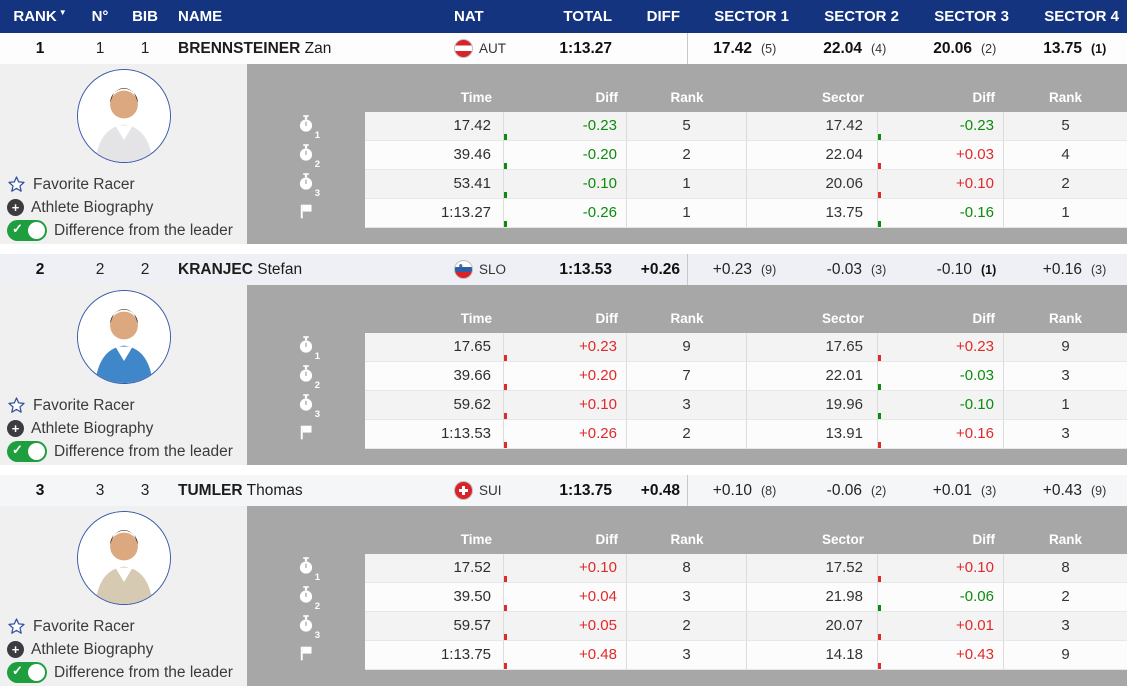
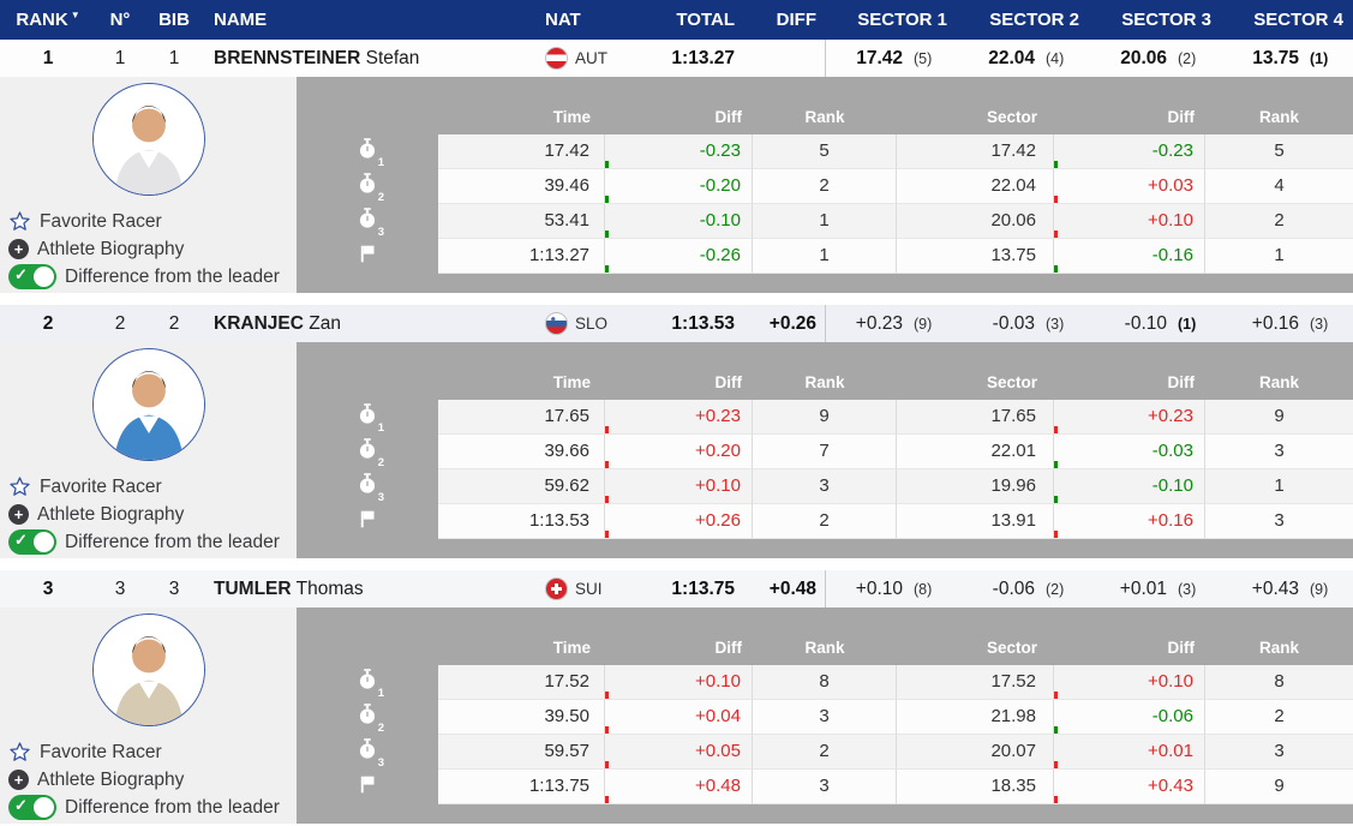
  RANK ▼
  N°
  BIB
  NAME
  NAT
  TOTAL
  DIFF
  SECTOR 1
  SECTOR 2
  SECTOR 3
  SECTOR 4
  1
  1
  1
- BRENNSTEINER Zan
+ BRENNSTEINER Stefan
  AUT
  1:13.27
  17.42
  (5)
  22.04
  (4)
  20.06
  (2)
  13.75
  (1)
  Favorite Racer
  +
  Athlete Biography
  ✓
  Difference from the leader
  Time
  Diff
  Rank
  Sector
  Diff
  Rank
  1
  17.42
  -0.23
  5
  17.42
  -0.23
  5
  2
  39.46
  -0.20
  2
  22.04
  +0.03
  4
  3
  53.41
  -0.10
  1
  20.06
  +0.10
  2
  1:13.27
  -0.26
  1
  13.75
  -0.16
  1
  2
  2
  2
- KRANJEC Stefan
+ KRANJEC Zan
  SLO
  1:13.53
  +0.26
  +0.23
  (9)
  -0.03
  (3)
  -0.10
  (1)
  +0.16
  (3)
  Favorite Racer
  +
  Athlete Biography
  ✓
  Difference from the leader
  Time
  Diff
  Rank
  Sector
  Diff
  Rank
  1
  17.65
  +0.23
  9
  17.65
  +0.23
  9
  2
  39.66
  +0.20
  7
  22.01
  -0.03
  3
  3
  59.62
  +0.10
  3
  19.96
  -0.10
  1
  1:13.53
  +0.26
  2
  13.91
  +0.16
  3
  3
  3
  3
  TUMLER Thomas
  SUI
  1:13.75
  +0.48
  +0.10
  (8)
  -0.06
  (2)
  +0.01
  (3)
  +0.43
  (9)
  Favorite Racer
  +
  Athlete Biography
  ✓
  Difference from the leader
  Time
  Diff
  Rank
  Sector
  Diff
  Rank
  1
  17.52
  +0.10
  8
  17.52
  +0.10
  8
  2
  39.50
  +0.04
  3
  21.98
  -0.06
  2
  3
  59.57
  +0.05
  2
  20.07
  +0.01
  3
  1:13.75
  +0.48
  3
- 14.18
+ 18.35
  +0.43
  9
